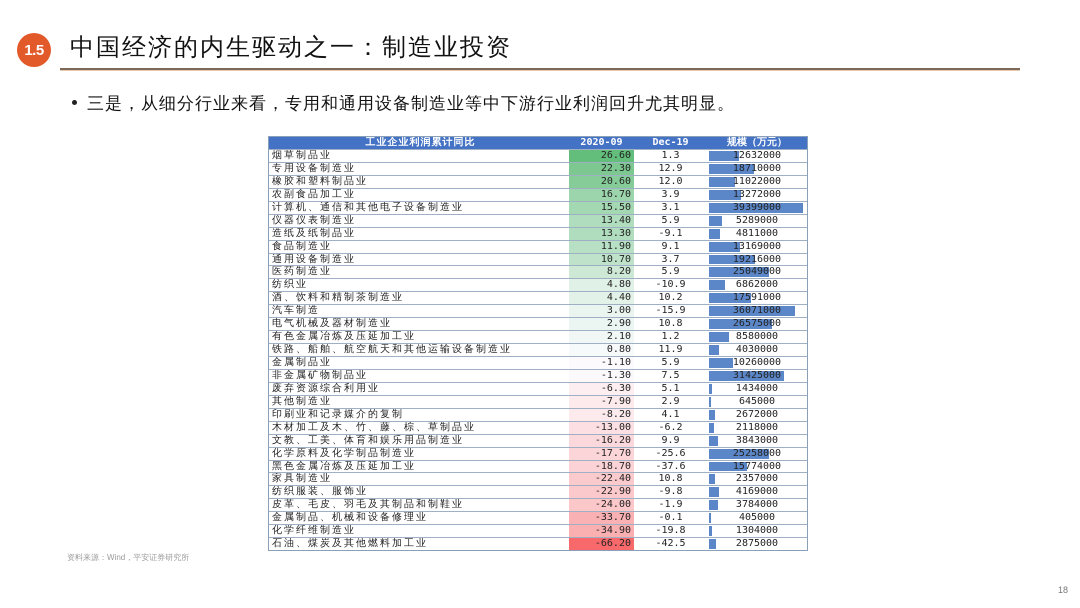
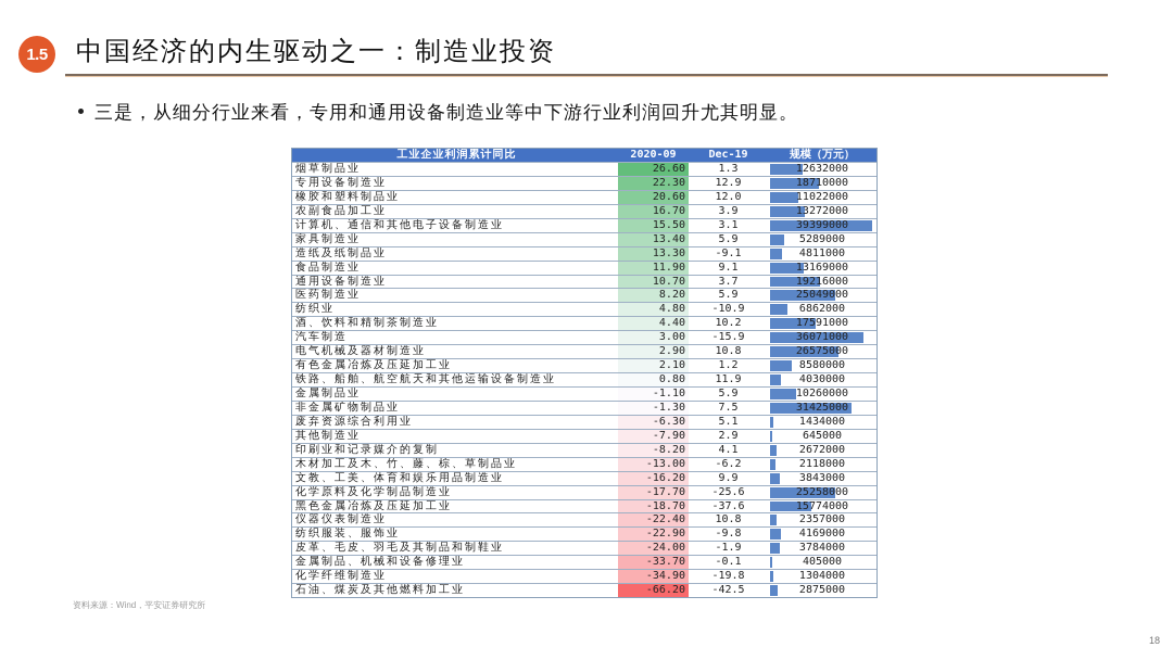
  1.5
  中国经济的内生驱动之一：制造业投资
  三是，从细分行业来看，专用和通用设备制造业等中下游行业利润回升尤其明显。
  工业企业利润累计同比
  2020-09
  Dec-19
  规模（万元）
  烟草制品业
  26.60
  1.3
  12632000
  专用设备制造业
  22.30
  12.9
  18710000
  橡胶和塑料制品业
  20.60
  12.0
  11022000
  农副食品加工业
  16.70
  3.9
  13272000
  计算机、通信和其他电子设备制造业
  15.50
  3.1
  39399000
- 仪器仪表制造业
+ 家具制造业
  13.40
  5.9
  5289000
  造纸及纸制品业
  13.30
  -9.1
  4811000
  食品制造业
  11.90
  9.1
  13169000
  通用设备制造业
  10.70
  3.7
  19216000
  医药制造业
  8.20
  5.9
  25049000
  纺织业
  4.80
  -10.9
  6862000
  酒、饮料和精制茶制造业
  4.40
  10.2
  17591000
  汽车制造
  3.00
  -15.9
  36071000
  电气机械及器材制造业
  2.90
  10.8
  26575000
  有色金属冶炼及压延加工业
  2.10
  1.2
  8580000
  铁路、船舶、航空航天和其他运输设备制造业
  0.80
  11.9
  4030000
  金属制品业
  -1.10
  5.9
  10260000
  非金属矿物制品业
  -1.30
  7.5
  31425000
  废弃资源综合利用业
  -6.30
  5.1
  1434000
  其他制造业
  -7.90
  2.9
  645000
  印刷业和记录媒介的复制
  -8.20
  4.1
  2672000
  木材加工及木、竹、藤、棕、草制品业
  -13.00
  -6.2
  2118000
  文教、工美、体育和娱乐用品制造业
  -16.20
  9.9
  3843000
  化学原料及化学制品制造业
  -17.70
  -25.6
  25258000
  黑色金属冶炼及压延加工业
  -18.70
  -37.6
  15774000
- 家具制造业
+ 仪器仪表制造业
  -22.40
  10.8
  2357000
  纺织服装、服饰业
  -22.90
  -9.8
  4169000
  皮革、毛皮、羽毛及其制品和制鞋业
  -24.00
  -1.9
  3784000
  金属制品、机械和设备修理业
  -33.70
  -0.1
  405000
  化学纤维制造业
  -34.90
  -19.8
  1304000
  石油、煤炭及其他燃料加工业
  -66.20
  -42.5
  2875000
  资料来源：Wind，平安证券研究所
  18
